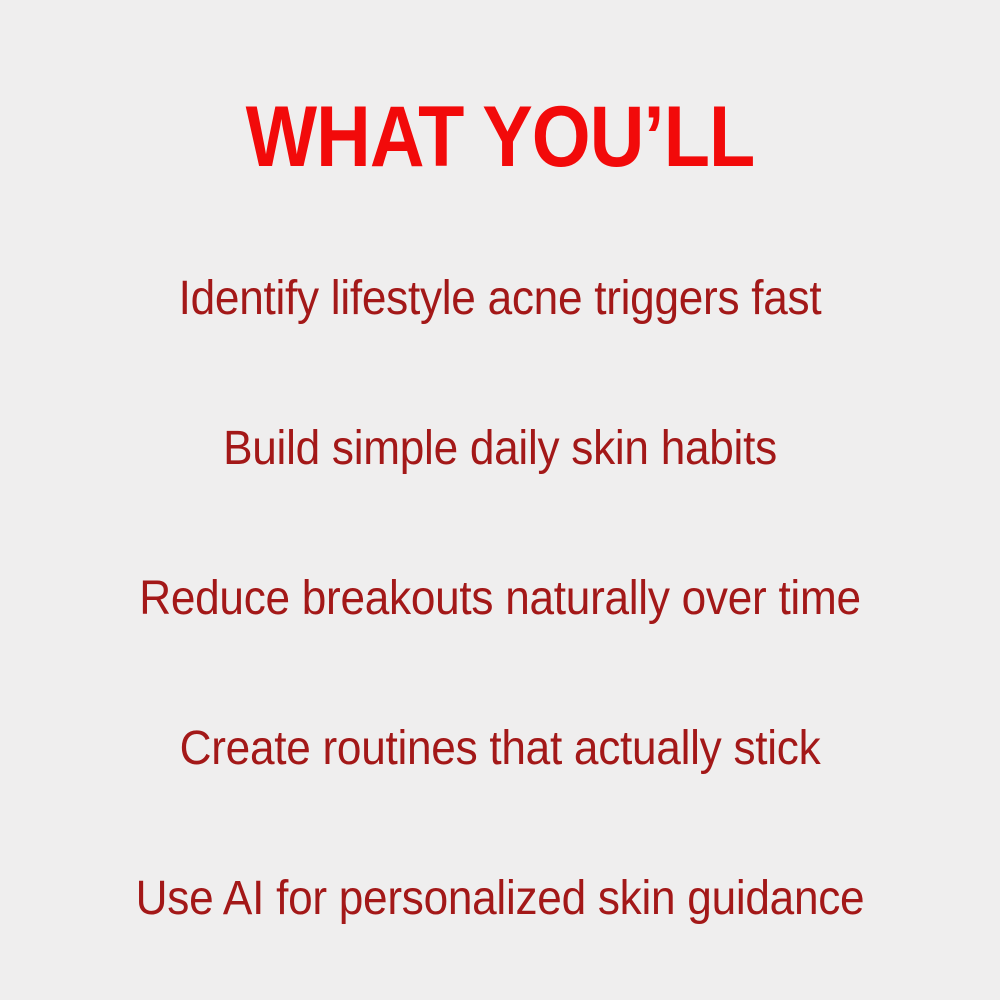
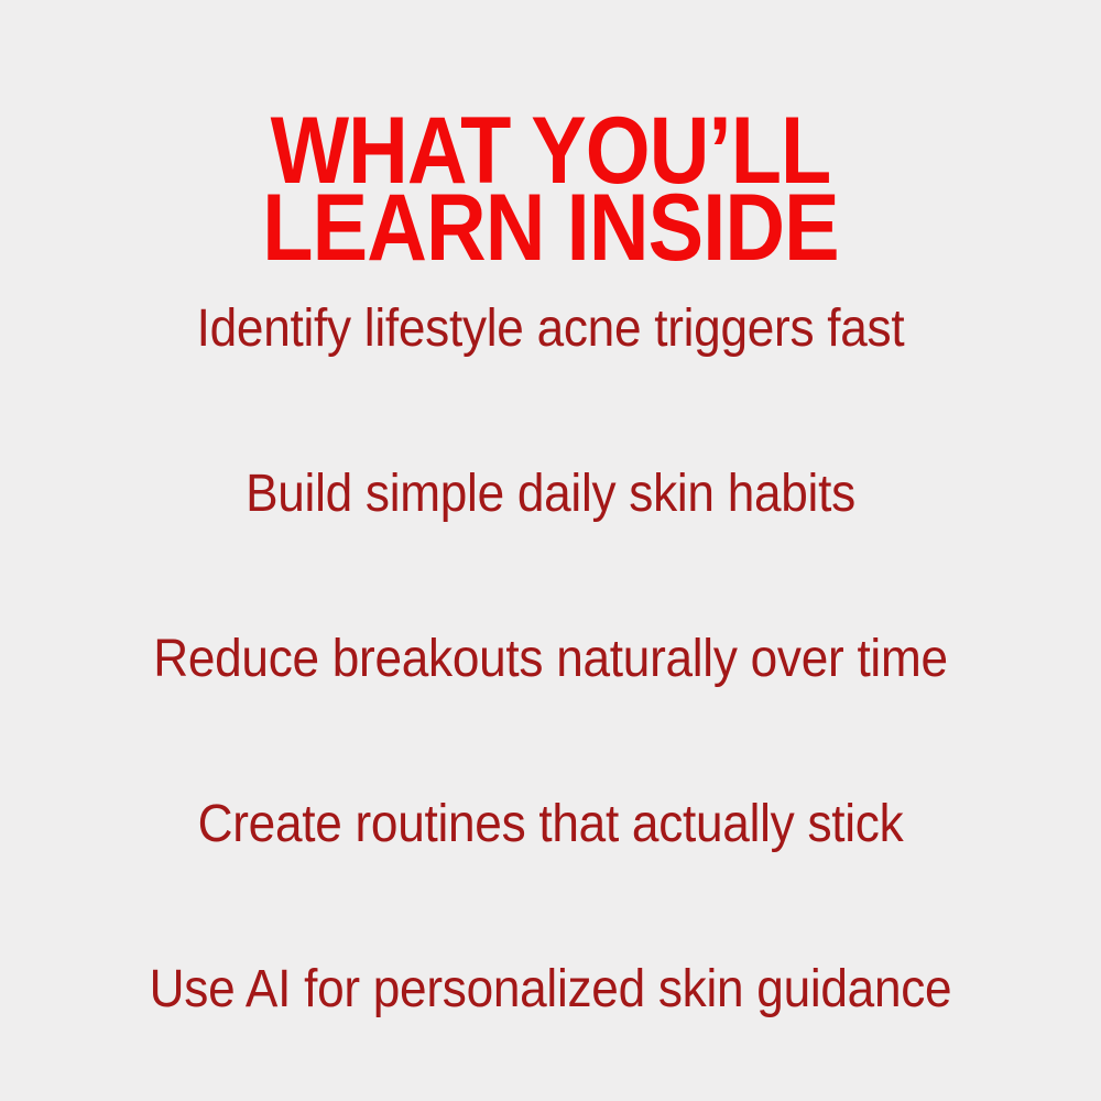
  WHAT YOU’LL
+ LEARN INSIDE
  Identify lifestyle acne triggers fast
  Build simple daily skin habits
  Reduce breakouts naturally over time
  Create routines that actually stick
  Use AI for personalized skin guidance
